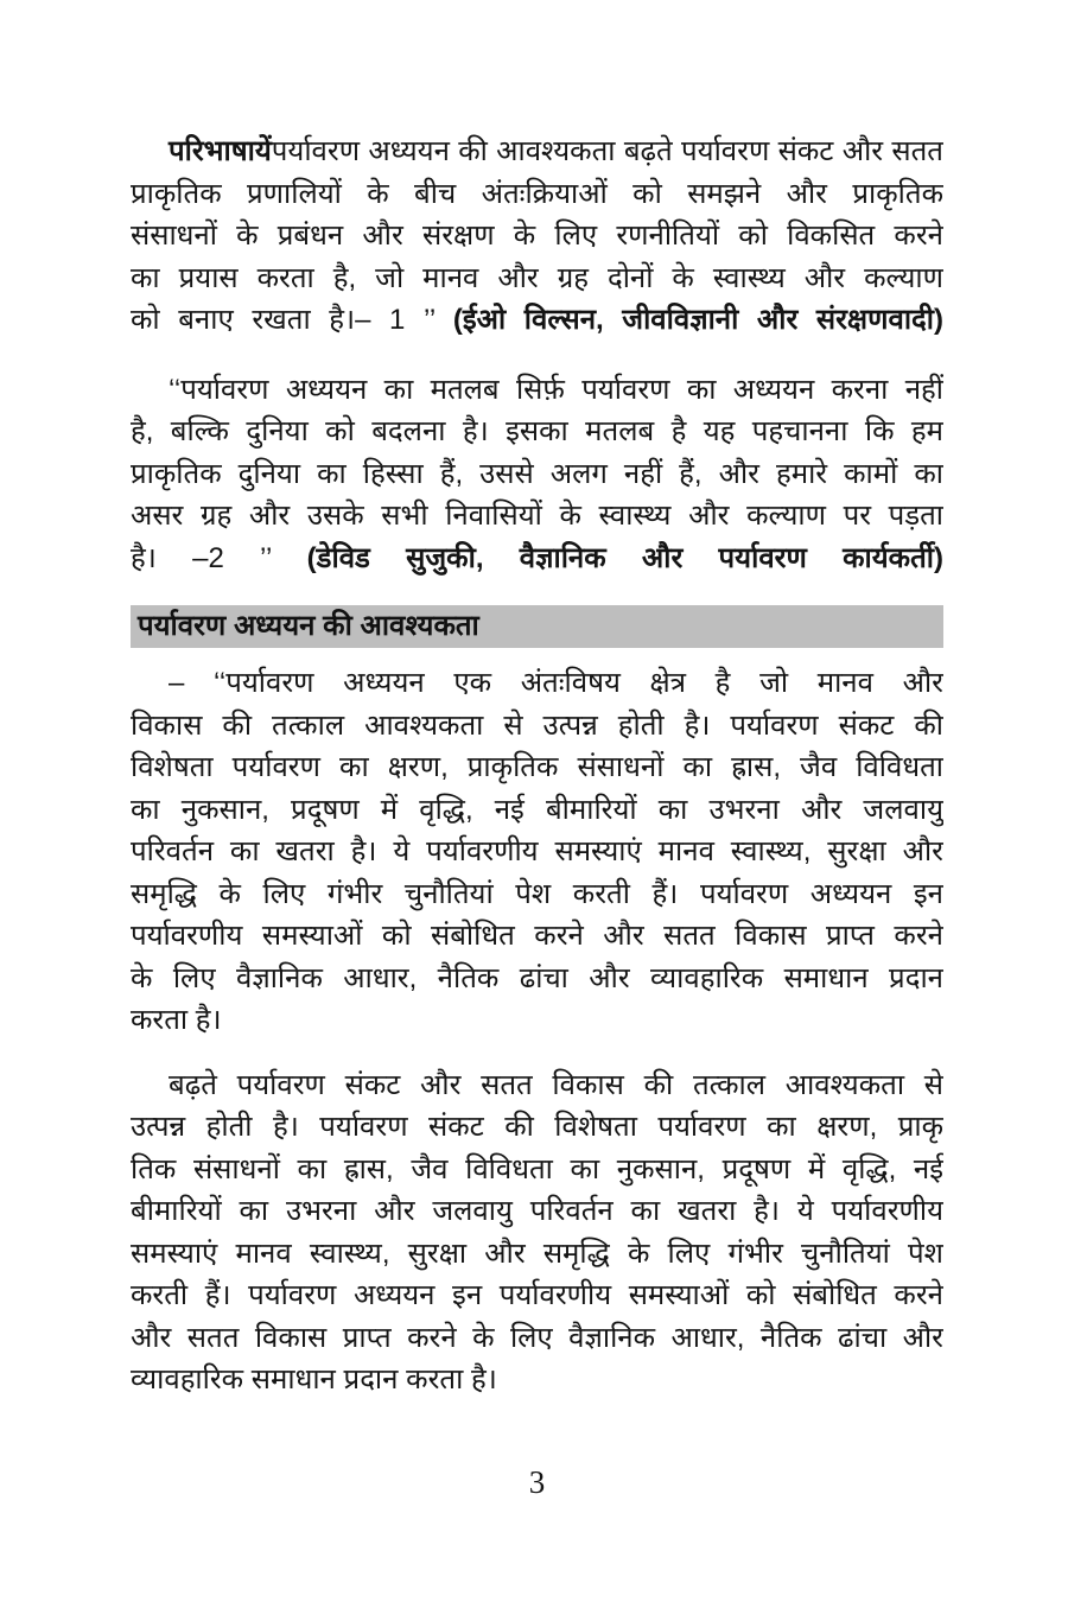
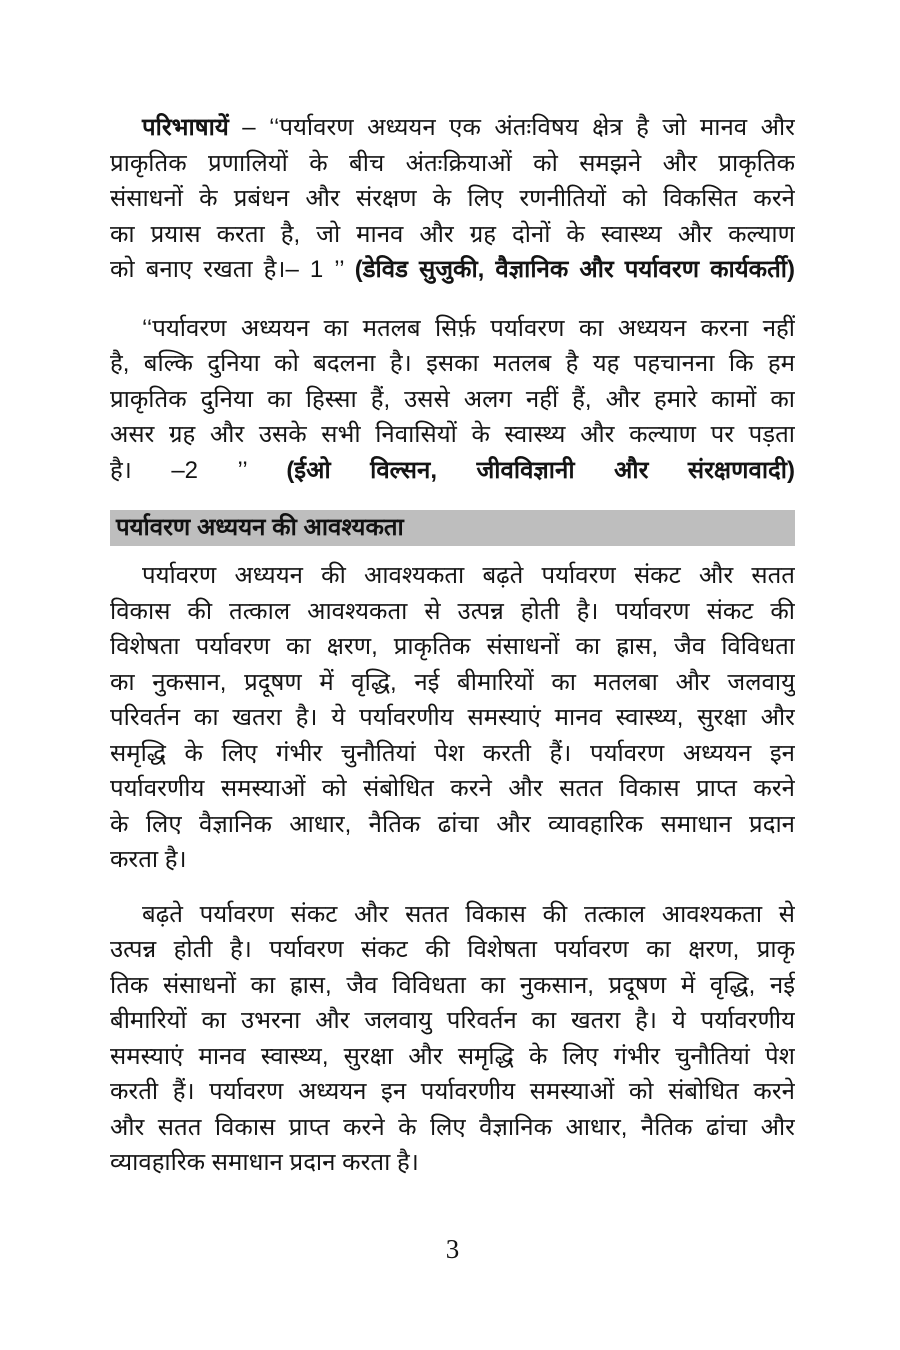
- परिभाषायेंपर्यावरण अध्ययन की आवश्यकता बढ़ते पर्यावरण संकट और सतत
+ परिभाषायें – ‘‘पर्यावरण अध्ययन एक अंतःविषय क्षेत्र है जो मानव और
  प्राकृतिक प्रणालियों के बीच अंतःक्रियाओं को समझने और प्राकृतिक
  संसाधनों के प्रबंधन और संरक्षण के लिए रणनीतियों को विकसित करने
  का प्रयास करता है, जो मानव और ग्रह दोनों के स्वास्थ्य और कल्याण
- को बनाए रखता है।– 1 ’’ (ईओ विल्सन, जीवविज्ञानी और संरक्षणवादी)
+ को बनाए रखता है।– 1 ’’ (डेविड सुजुकी, वैज्ञानिक और पर्यावरण कार्यकर्ती)
  ‘‘पर्यावरण अध्ययन का मतलब सिर्फ़ पर्यावरण का अध्ययन करना नहीं
  है, बल्कि दुनिया को बदलना है। इसका मतलब है यह पहचानना कि हम
  प्राकृतिक दुनिया का हिस्सा हैं, उससे अलग नहीं हैं, और हमारे कामों का
  असर ग्रह और उसके सभी निवासियों के स्वास्थ्य और कल्याण पर पड़ता
- है। –2 ’’ (डेविड सुजुकी, वैज्ञानिक और पर्यावरण कार्यकर्ती)
+ है। –2 ’’ (ईओ विल्सन, जीवविज्ञानी और संरक्षणवादी)
  पर्यावरण अध्ययन की आवश्यकता
- – ‘‘पर्यावरण अध्ययन एक अंतःविषय क्षेत्र है जो मानव और
+ पर्यावरण अध्ययन की आवश्यकता बढ़ते पर्यावरण संकट और सतत
  विकास की तत्काल आवश्यकता से उत्पन्न होती है। पर्यावरण संकट की
  विशेषता पर्यावरण का क्षरण, प्राकृतिक संसाधनों का ह्रास, जैव विविधता
- का नुकसान, प्रदूषण में वृद्धि, नई बीमारियों का उभरना और जलवायु
+ का नुकसान, प्रदूषण में वृद्धि, नई बीमारियों का मतलबा और जलवायु
  परिवर्तन का खतरा है। ये पर्यावरणीय समस्याएं मानव स्वास्थ्य, सुरक्षा और
  समृद्धि के लिए गंभीर चुनौतियां पेश करती हैं। पर्यावरण अध्ययन इन
  पर्यावरणीय समस्याओं को संबोधित करने और सतत विकास प्राप्त करने
  के लिए वैज्ञानिक आधार, नैतिक ढांचा और व्यावहारिक समाधान प्रदान
  करता है।
  बढ़ते पर्यावरण संकट और सतत विकास की तत्काल आवश्यकता से
  उत्पन्न होती है। पर्यावरण संकट की विशेषता पर्यावरण का क्षरण, प्राकृ
  तिक संसाधनों का ह्रास, जैव विविधता का नुकसान, प्रदूषण में वृद्धि, नई
  बीमारियों का उभरना और जलवायु परिवर्तन का खतरा है। ये पर्यावरणीय
  समस्याएं मानव स्वास्थ्य, सुरक्षा और समृद्धि के लिए गंभीर चुनौतियां पेश
  करती हैं। पर्यावरण अध्ययन इन पर्यावरणीय समस्याओं को संबोधित करने
  और सतत विकास प्राप्त करने के लिए वैज्ञानिक आधार, नैतिक ढांचा और
  व्यावहारिक समाधान प्रदान करता है।
  3
